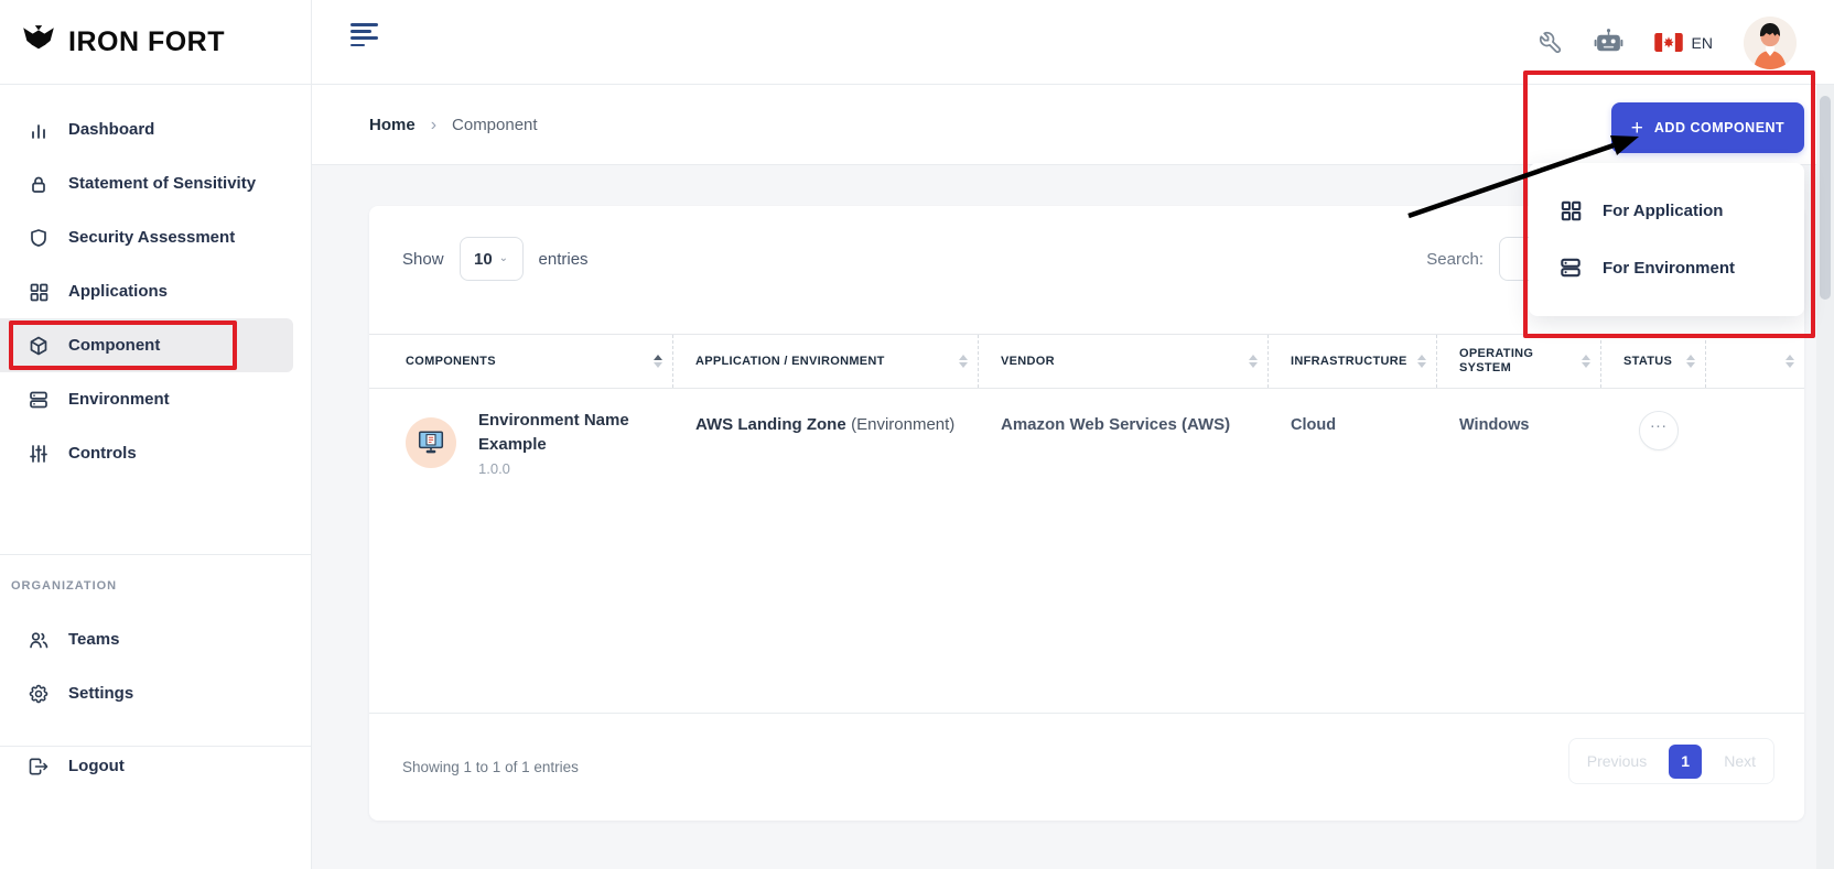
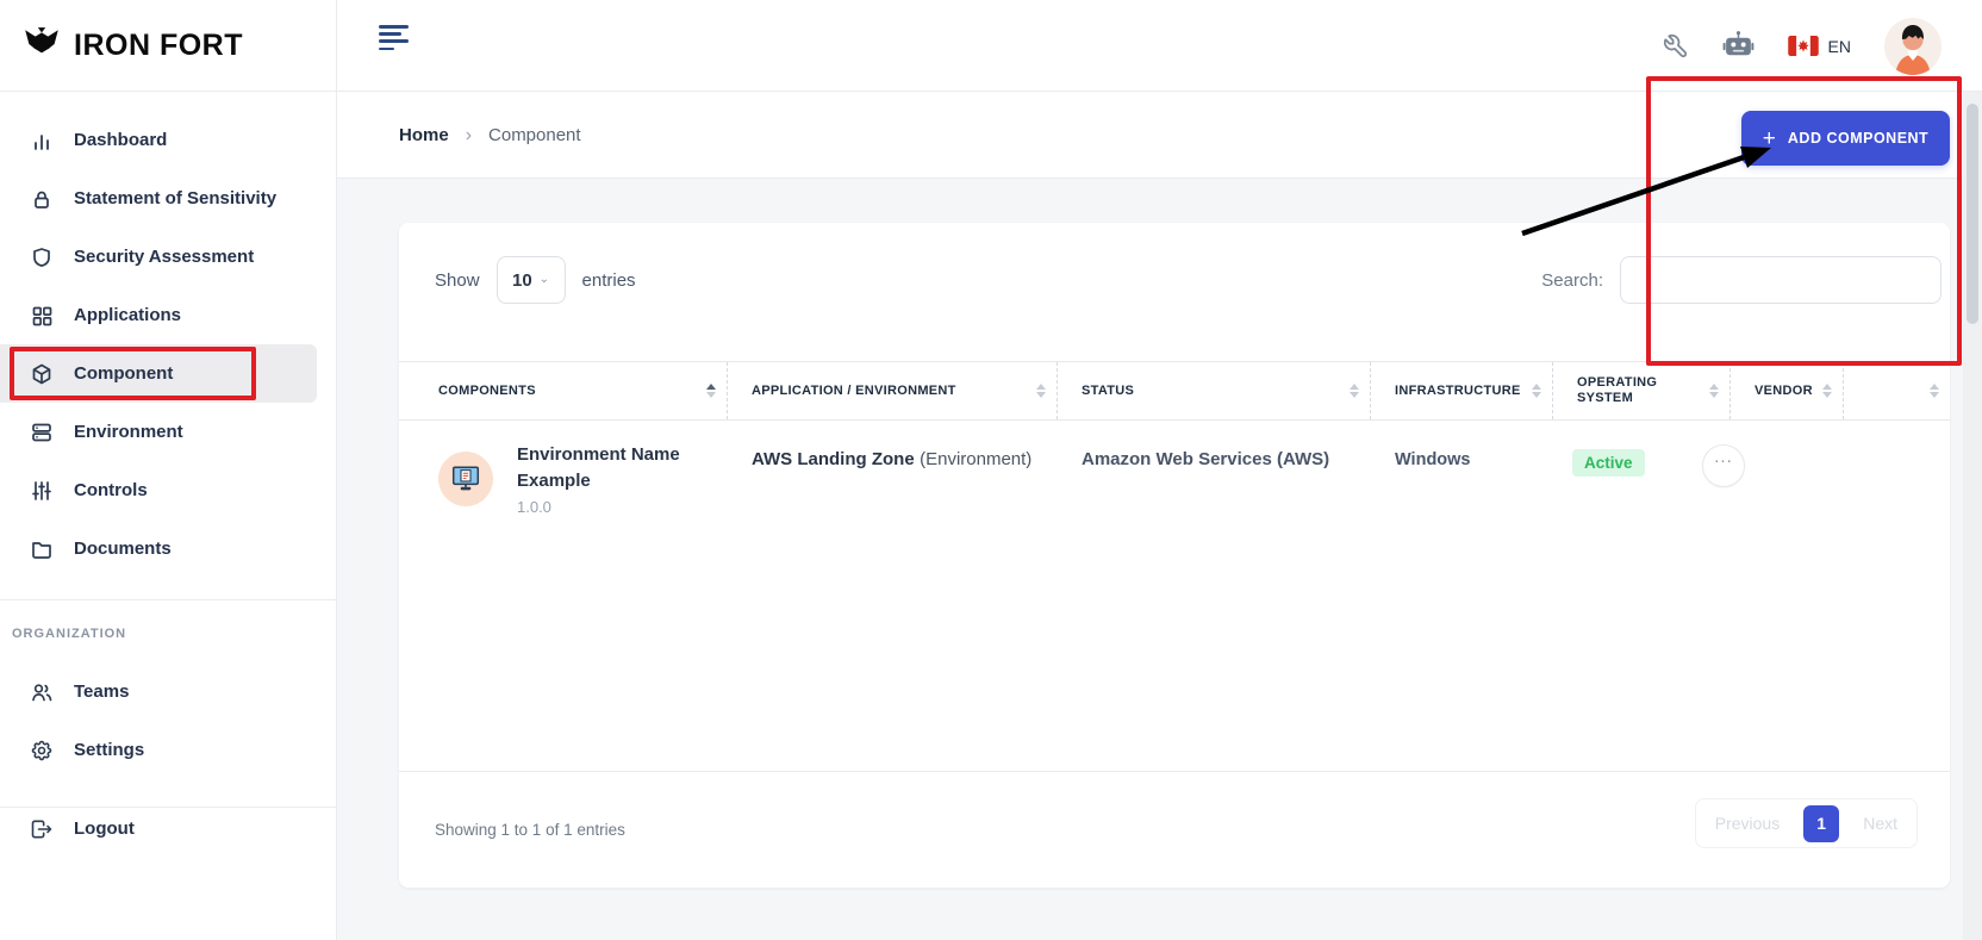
  IRON FORT
  Dashboard
  Statement of Sensitivity
  Security Assessment
  Applications
  Component
  Environment
  Controls
+ Documents
  ORGANIZATION
  Teams
  Settings
  Logout
  EN
  Home
  ›
  Component
  +
  ADD COMPONENT
  Show
  10
  ⌄
  entries
  Search:
  COMPONENTS
  APPLICATION / ENVIRONMENT
- VENDOR
+ STATUS
  INFRASTRUCTURE
  OPERATING SYSTEM
- STATUS
+ VENDOR
  Environment Name Example
  1.0.0
  AWS Landing Zone (Environment)
  Amazon Web Services (AWS)
- Cloud
  Windows
+ Active
  ...
  Showing 1 to 1 of 1 entries
  Previous
  1
  Next
- For Application
- For Environment
